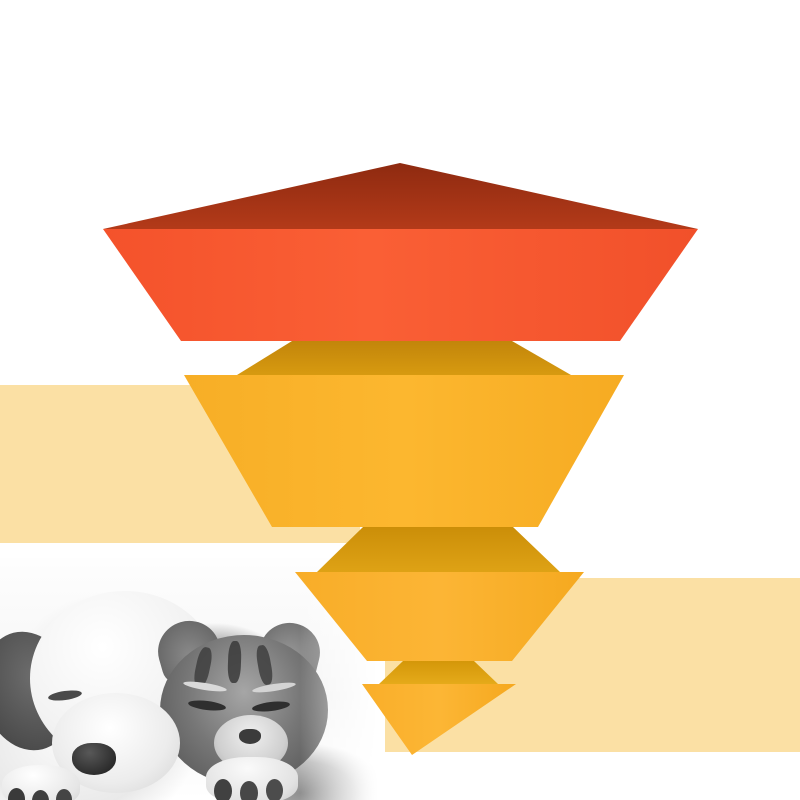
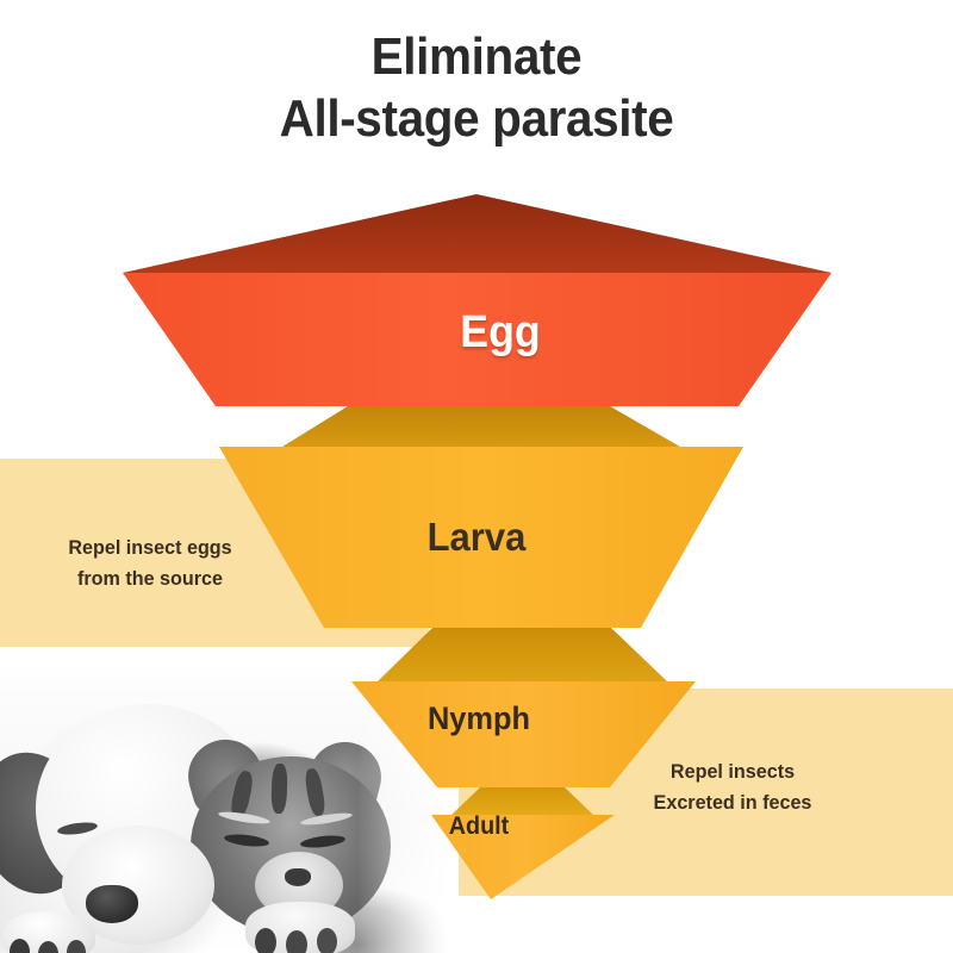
+ Egg
+ Larva
+ Nymph
+ Adult
+ Repel insect eggs
+ from the source
+ Repel insects
+ Excreted in feces
+ Eliminate
+ All-stage parasite
